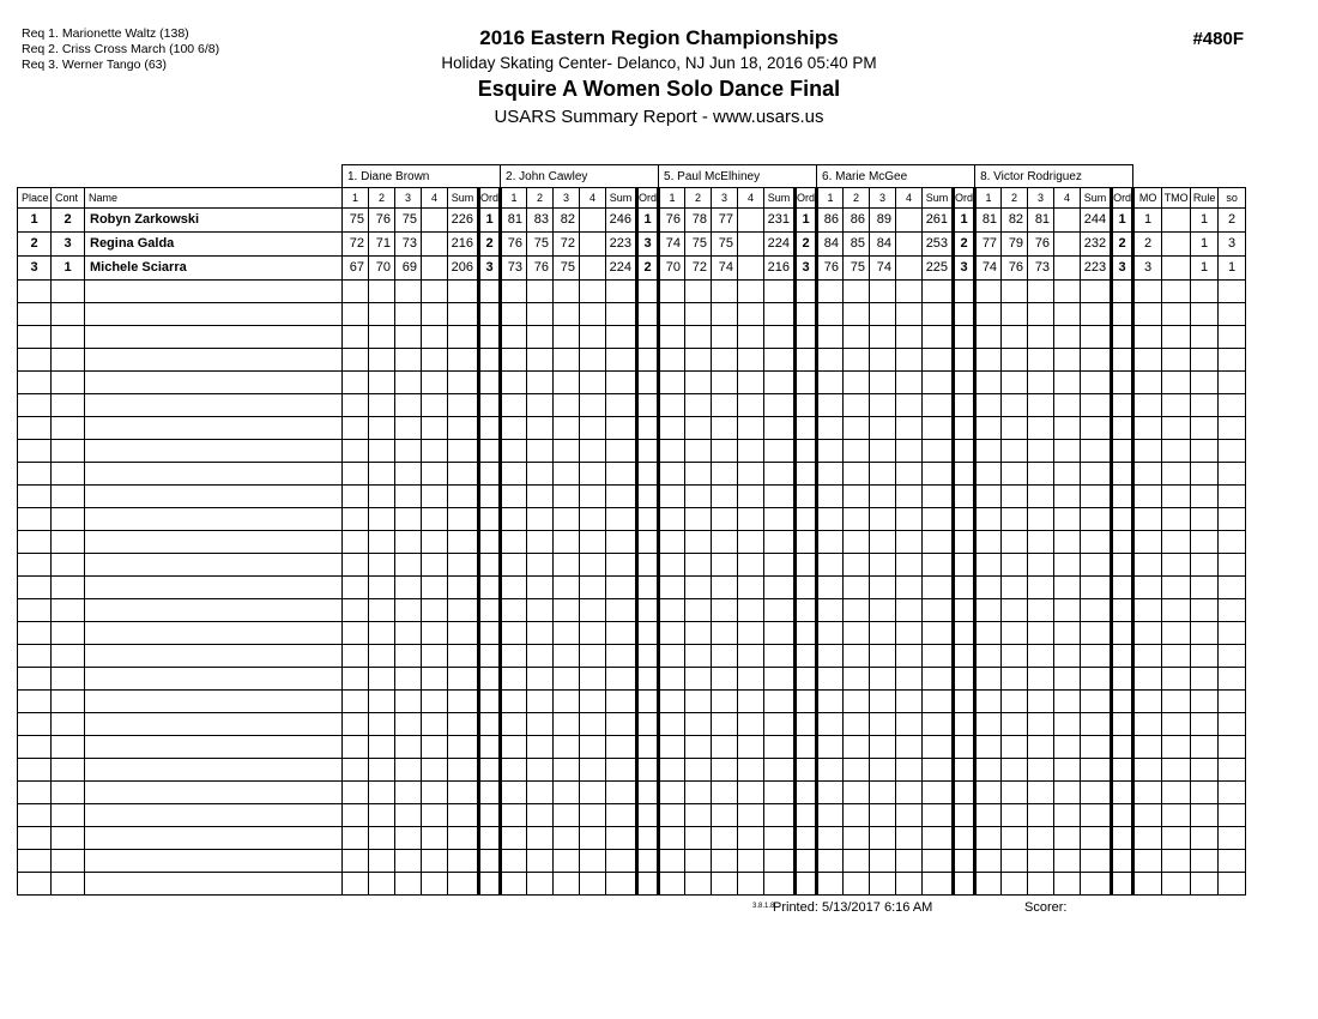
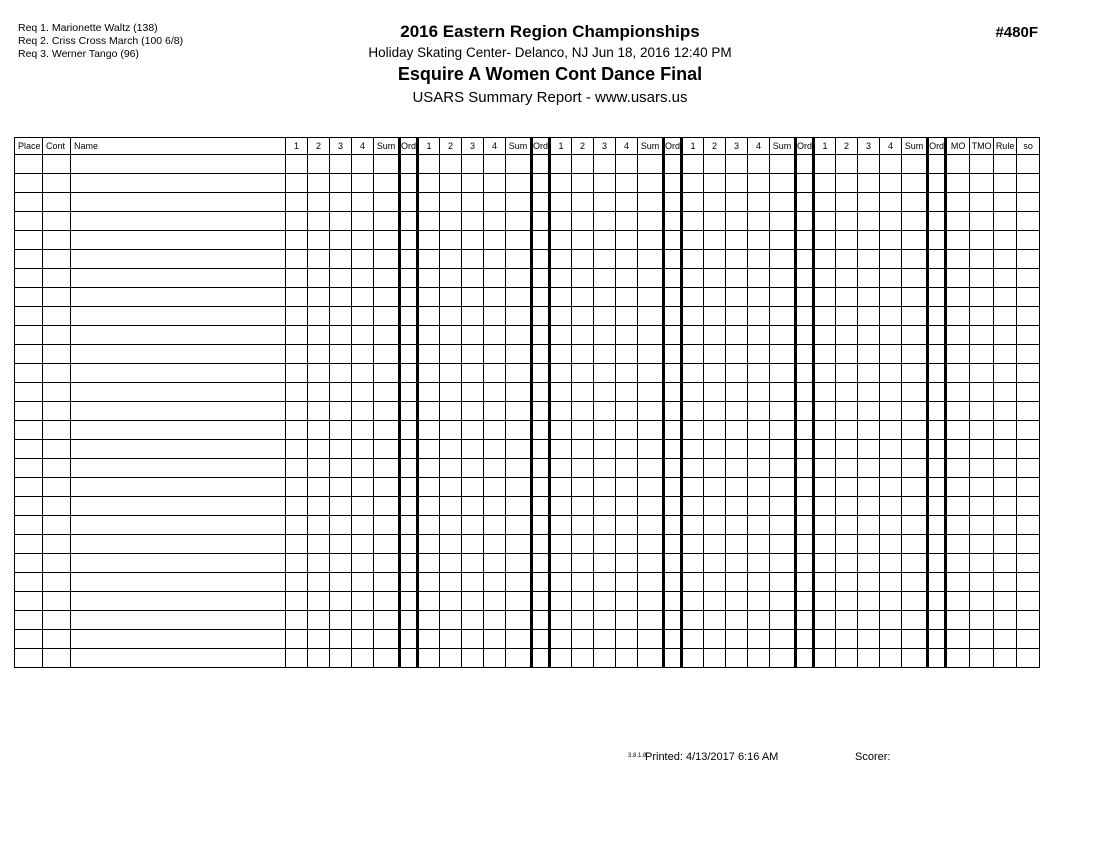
  Req 1. Marionette Waltz (138)
  Req 2. Criss Cross March (100 6/8)
- Req 3. Werner Tango (63)
+ Req 3. Werner Tango (96)
  2016 Eastern Region Championships
- Holiday Skating Center- Delanco, NJ Jun 18, 2016 05:40 PM
+ Holiday Skating Center- Delanco, NJ Jun 18, 2016 12:40 PM
- Esquire A Women Solo Dance Final
+ Esquire A Women Cont Dance Final
  USARS Summary Report - www.usars.us
  #480F
- 	1. Diane Brown	2. John Cawley	5. Paul McElhiney	6. Marie McGee	8. Victor Rodriguez
  Place	Cont	Name	1	2	3	4	Sum	Ord	1	2	3	4	Sum	Ord	1	2	3	4	Sum	Ord	1	2	3	4	Sum	Ord	1	2	3	4	Sum	Ord	MO	TMO	Rule	so
- 1	2	Robyn Zarkowski	75	76	75		226	1	81	83	82		246	1	76	78	77		231	1	86	86	89		261	1	81	82	81		244	1	1		1	2
- 2	3	Regina Galda	72	71	73		216	2	76	75	72		223	3	74	75	75		224	2	84	85	84		253	2	77	79	76		232	2	2		1	3
- 3	1	Michele Sciarra	67	70	69		206	3	73	76	75		224	2	70	72	74		216	3	76	75	74		225	3	74	76	73		223	3	3		1	1
- Printed: 5/13/2017 6:16 AM
+ Printed: 4/13/2017 6:16 AM
  Scorer:
